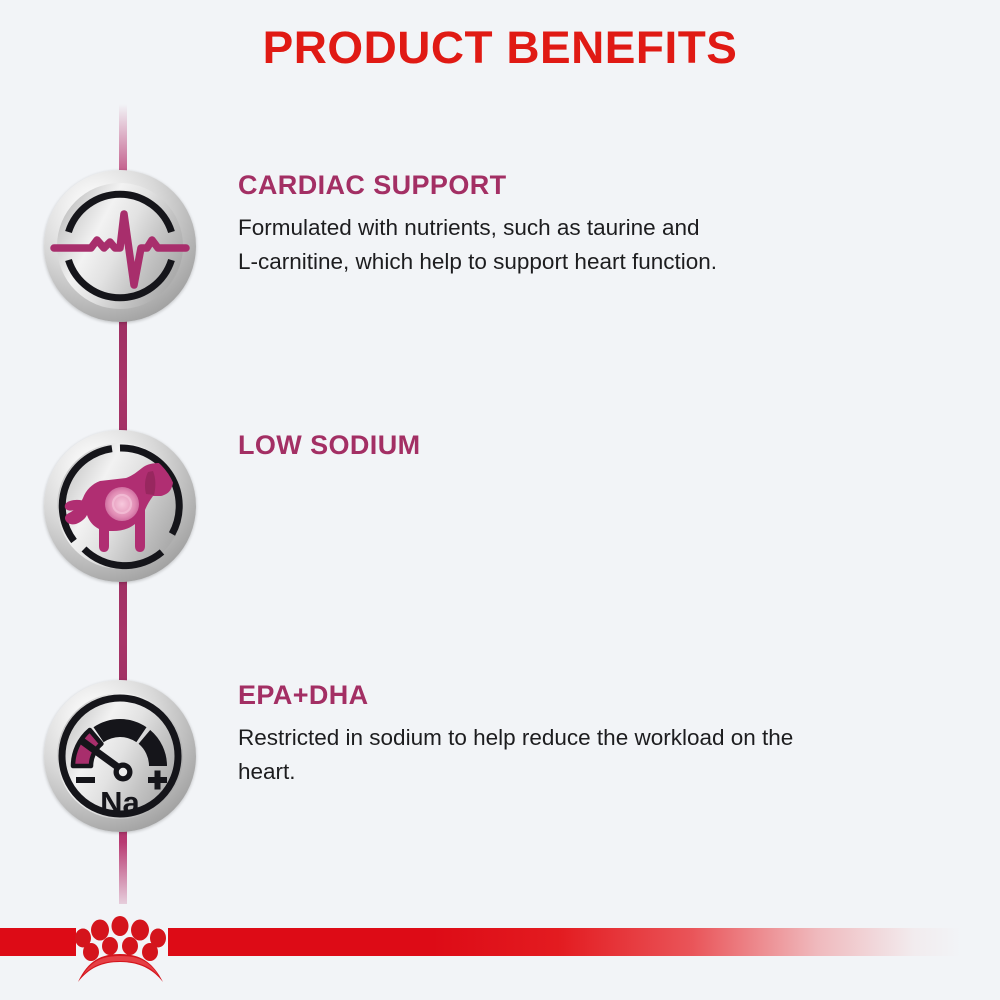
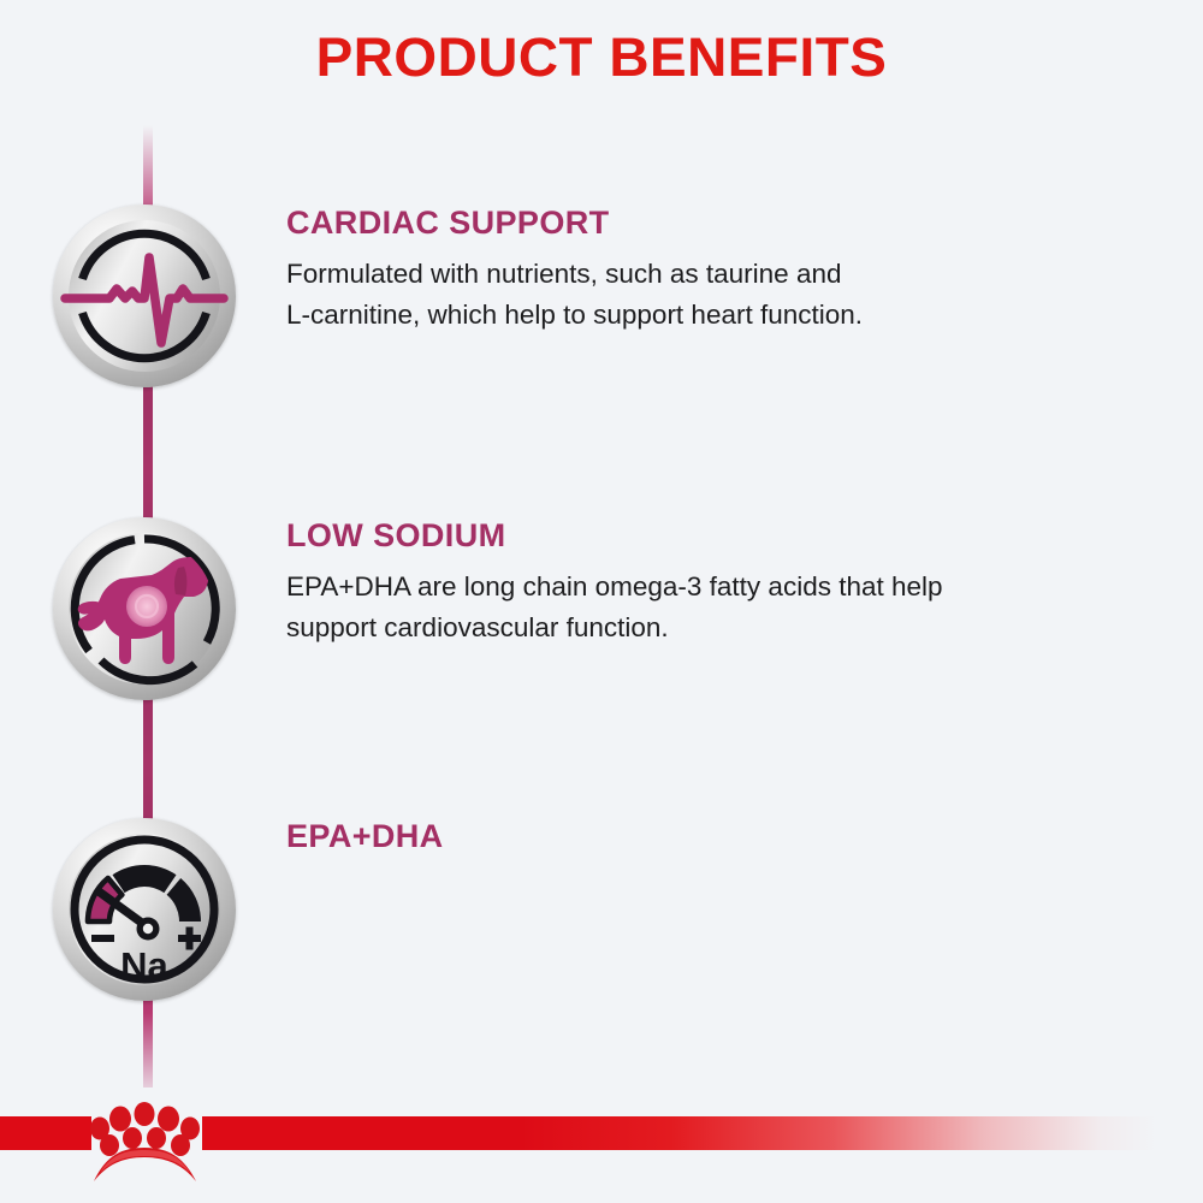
  PRODUCT BENEFITS
  CARDIAC SUPPORT
  Formulated with nutrients, such as taurine and
  L-carnitine, which help to support heart function.
  LOW SODIUM
+ EPA+DHA are long chain omega-3 fatty acids that help
+ support cardiovascular function.
  Na
  EPA+DHA
- Restricted in sodium to help reduce the workload on the
- heart.
